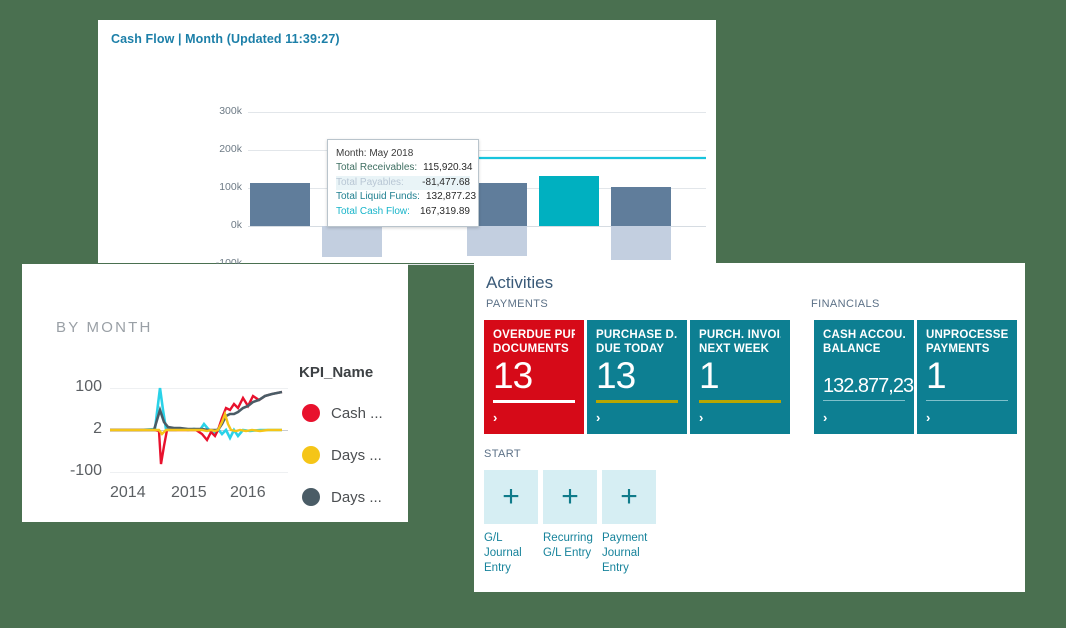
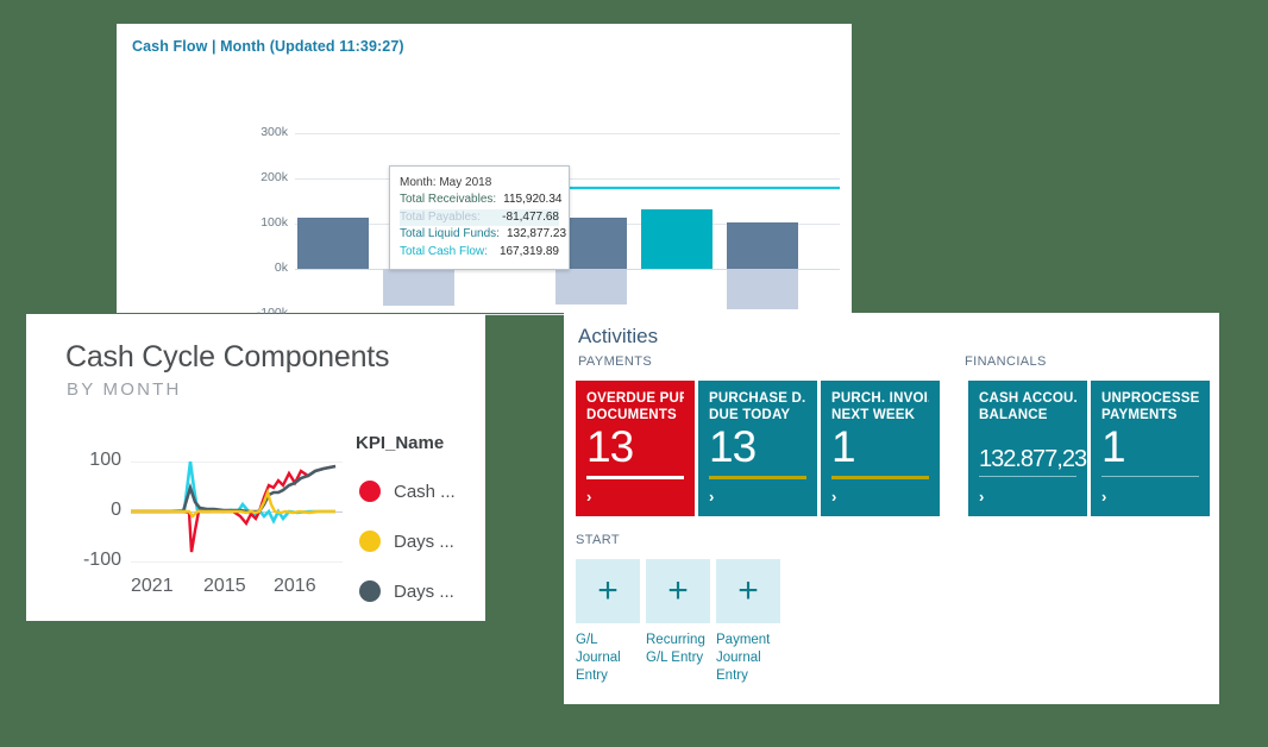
  Cash Flow | Month (Updated 11:39:27)
  300k
  200k
  100k
  0k
  -100k
  Month: May 2018
  Total Receivables:
  115,920.34
  Total Payables:
  -81,477.68
  Total Liquid Funds:
  132,877.23
  Total Cash Flow:
  167,319.89
+ Cash Cycle Components
  BY MONTH
  KPI_Name
  Cash ...
  Days ...
  Days ...
  100
- 2
+ 0
  -100
- 2014
+ 2021
  2015
  2016
  Activities
  PAYMENTS
  FINANCIALS
  DOCUMENTS
  13
  ›
  PURCHASE D.
  DUE TODAY
  13
  ›
  PURCH. INVOI
  NEXT WEEK
  1
  ›
  CASH ACCOU.
  BALANCE
  132.877,23
  ›
  UNPROCESSE
  PAYMENTS
  1
  ›
  START
  +
  G/L Journal Entry
  +
  Recurring G/L Entry
  +
  Payment Journal Entry
